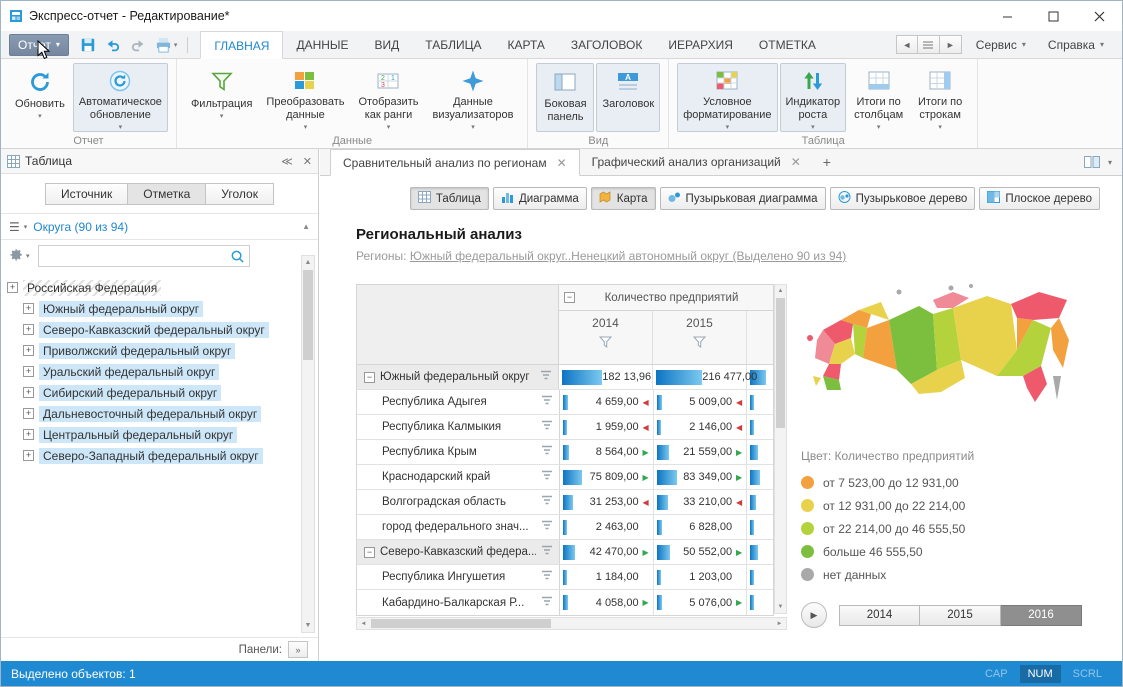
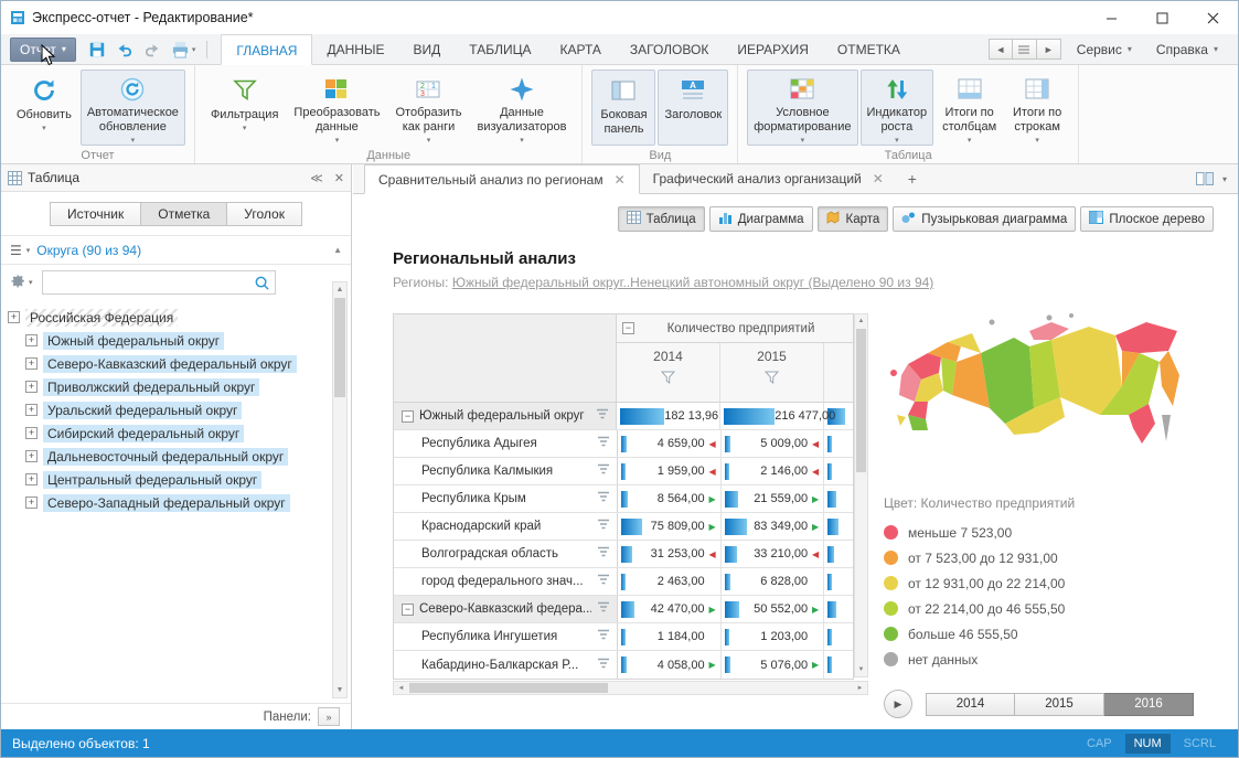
  Экспресс-отчет - Редактирование*
  Отчт
  ▾
  ГЛАВНАЯ
  ДАННЫЕ
  ВИД
  ТАБЛИЦА
  КАРТА
  ЗАГОЛОВОК
  ИЕРАРХИЯ
  ОТМЕТКА
  ◄
  ►
  Сервис
  ▾
  Справка
  ▾
  Обновить
  Автоматическое
  обновление
  Отчет
  Фильтрация
  Преобразовать
  данные
  Отобразить
  как ранги
  Данные
  визуализаторов
  Данные
  Боковая
  панель
  A
  Заголовок
  Вид
  Условное
  форматирование
  Индикатор
  роста
  Итоги по
  столбцам
  Итоги по
  строкам
  Таблица
  Таблица
  ≪
  ✕
  Источник
  Отметка
  Уголок
  ☰
  Округа (90 из 94)
  ▲
  +
  Российская Федерация
  +
  Южный федеральный округ
  +
  Северо-Кавказский федеральный округ
  +
  Приволжский федеральный округ
  +
  Уральский федеральный округ
  +
  Сибирский федеральный округ
  +
  Дальневосточный федеральный округ
  +
  Центральный федеральный округ
  +
  Северо-Западный федеральный округ
  Панели:
  »
  Сравнительный анализ по регионам
  ✕
  Графический анализ организаций
  ✕
  +
  ▾
  Таблица
  Диаграмма
  Карта
  Пузырьковая диаграмма
- Пузырьковое дерево
  Плоское дерево
  Региональный анализ
  Регионы: Южный федеральный округ..Ненецкий автономный округ (Выделено 90 из 94)
  −
  Количество предприятий
  2014
  2015
  −
  Южный федеральный округ
  182 13,96
  216 477,00
  Республика Адыгея
  4 659,00
  ◀
  5 009,00
  ◀
  Республика Калмыкия
  1 959,00
  ◀
  2 146,00
  ◀
  Республика Крым
  8 564,00
  ▶
  21 559,00
  ▶
  Краснодарский край
  75 809,00
  ▶
  83 349,00
  ▶
  Волгоградская область
  31 253,00
  ◀
  33 210,00
  ◀
  город федерального знач...
  2 463,00
  6 828,00
  −
  Северо-Кавказский федера...
  42 470,00
  ▶
  50 552,00
  ▶
  Республика Ингушетия
  1 184,00
  1 203,00
  Кабардино-Балкарская Р...
  4 058,00
  ▶
  5 076,00
  ▶
  Цвет: Количество предприятий
+ меньше 7 523,00
  от 7 523,00 до 12 931,00
  от 12 931,00 до 22 214,00
  от 22 214,00 до 46 555,50
  больше 46 555,50
  нет данных
  ▶
  2014
  2015
  2016
  Выделено объектов: 1
  CAP
  NUM
  SCRL
